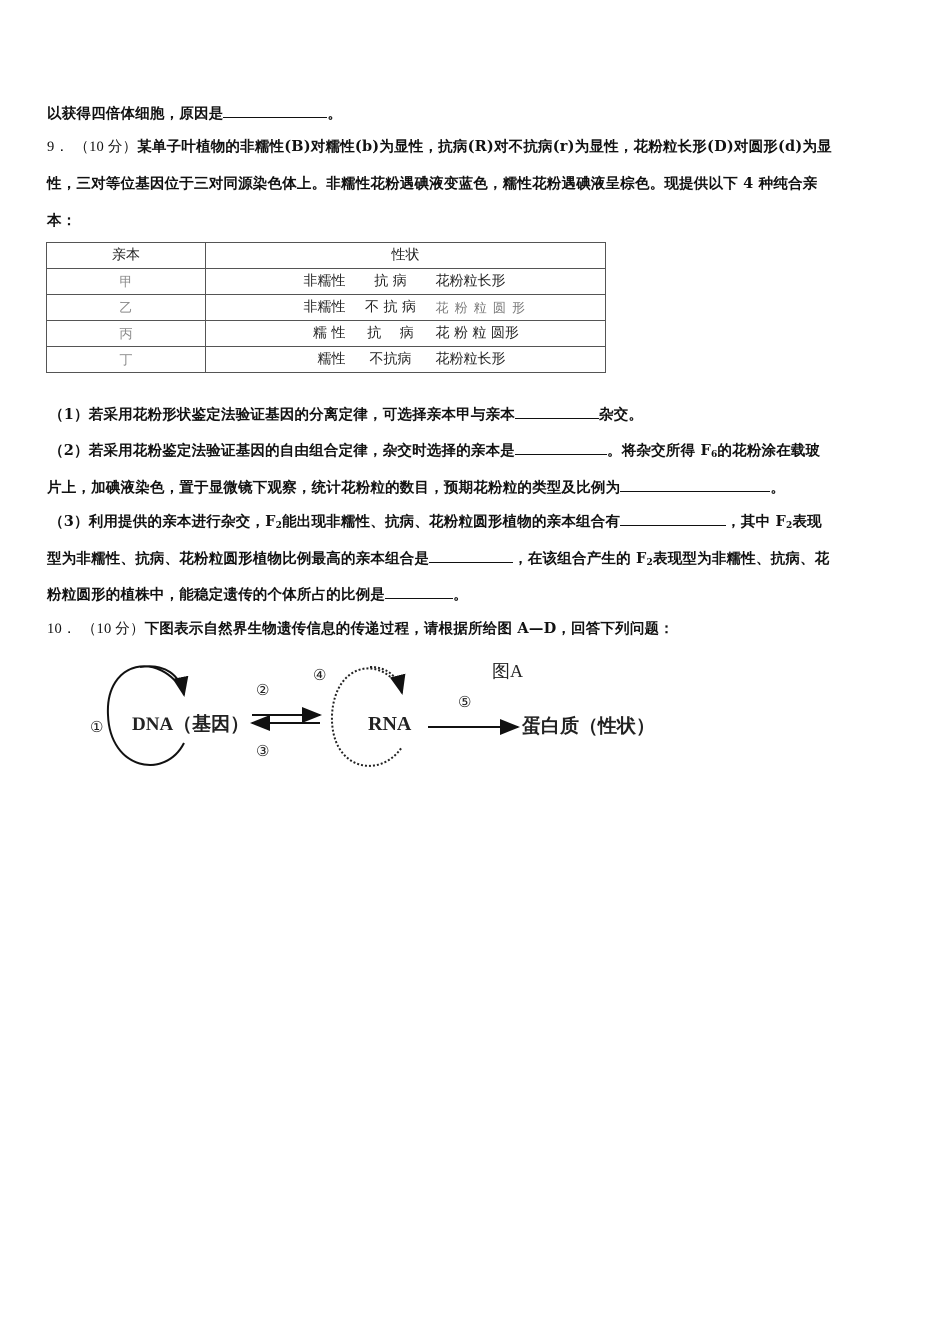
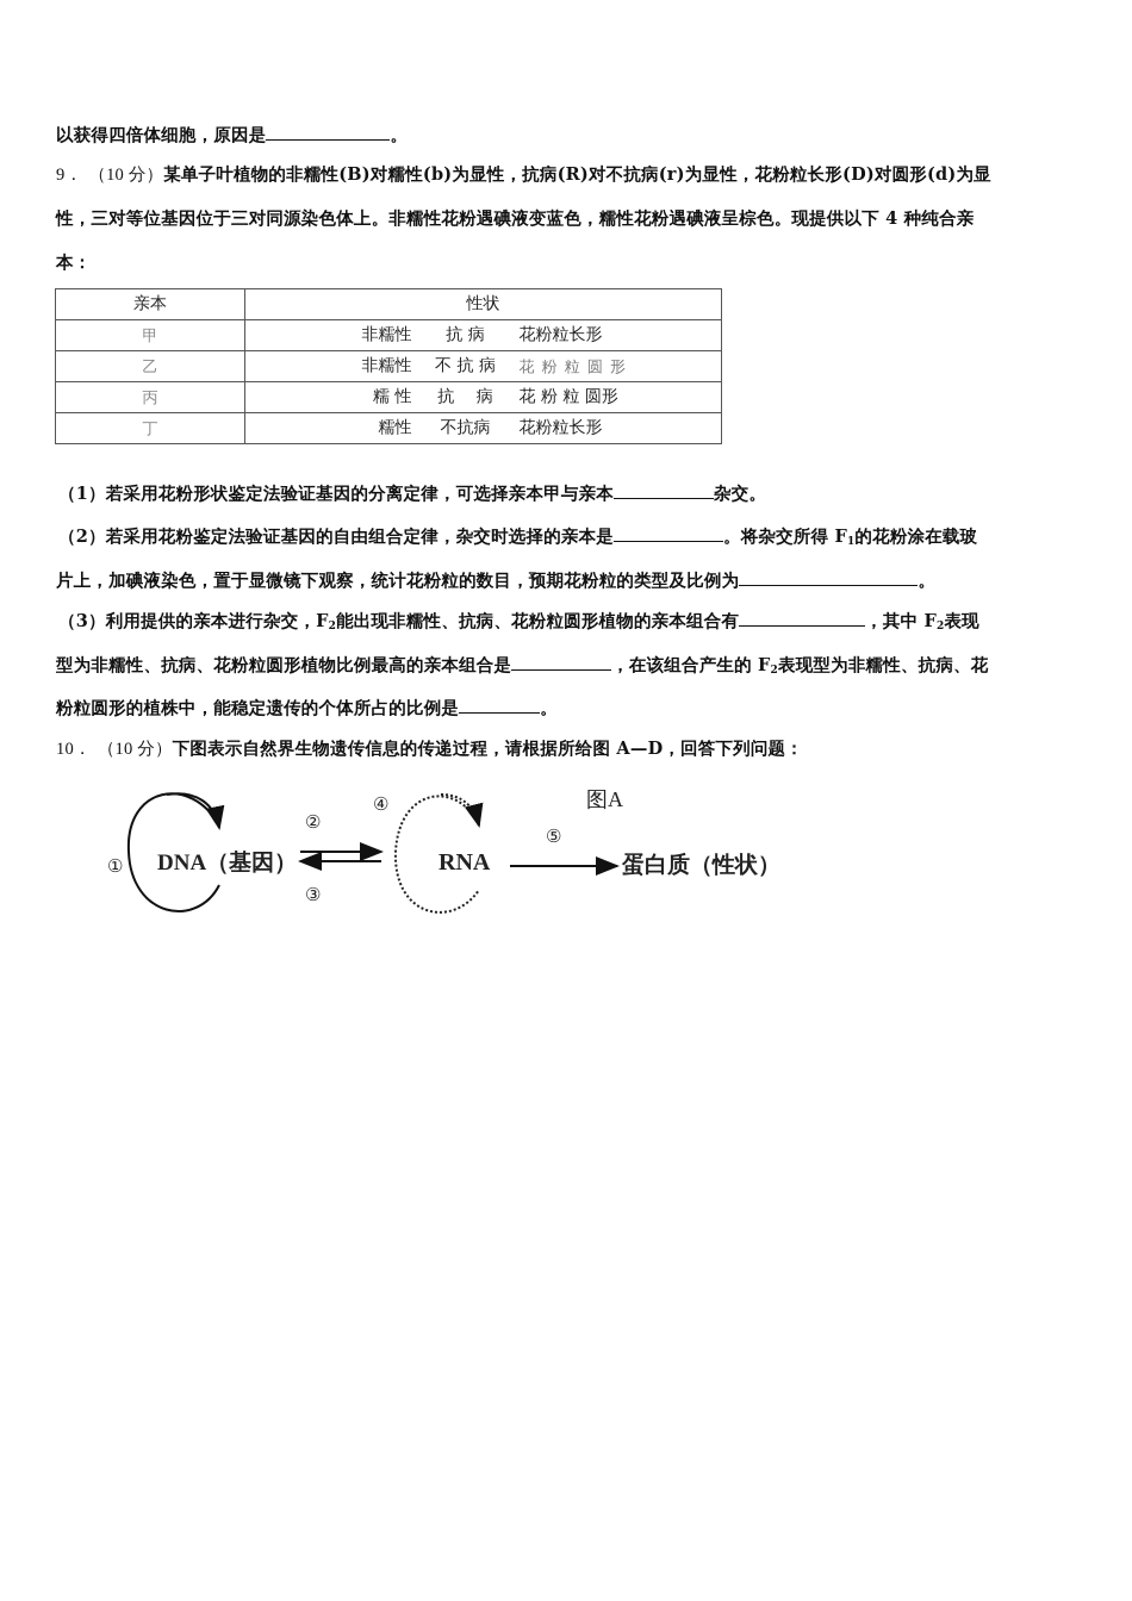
  以获得四倍体细胞，原因是 。
  9． （10 分）某单子叶植物的非糯性(B)对糯性(b)为显性，抗病(R)对不抗病(r)为显性，花粉粒长形(D)对圆形(d)为显
  性，三对等位基因位于三对同源染色体上。非糯性花粉遇碘液变蓝色，糯性花粉遇碘液呈棕色。现提供以下 4 种纯合亲
  本：
  亲本	性状
  甲	非糯性 抗 病 花粉粒长形
  乙	非糯性 不 抗 病 花 粉 粒 圆 形
  丙	糯 性 抗 病 花 粉 粒 圆形
  丁	糯性 不抗病 花粉粒长形
  （1）若采用花粉形状鉴定法验证基因的分离定律，可选择亲本甲与亲本 杂交。
- （2）若采用花粉鉴定法验证基因的自由组合定律，杂交时选择的亲本是 。将杂交所得 F6的花粉涂在载玻
+ （2）若采用花粉鉴定法验证基因的自由组合定律，杂交时选择的亲本是 。将杂交所得 F1的花粉涂在载玻
  片上，加碘液染色，置于显微镜下观察，统计花粉粒的数目，预期花粉粒的类型及比例为 。
  （3）利用提供的亲本进行杂交，F2能出现非糯性、抗病、花粉粒圆形植物的亲本组合有 ，其中 F2表现
  型为非糯性、抗病、花粉粒圆形植物比例最高的亲本组合是 ，在该组合产生的 F2表现型为非糯性、抗病、花
  粉粒圆形的植株中，能稳定遗传的个体所占的比例是 。
  10． （10 分）下图表示自然界生物遗传信息的传递过程，请根据所给图 A—D，回答下列问题：
  ①
  DNA（基因）
  ②
  ③
  ④
  RNA
  ⑤
  图A
  蛋白质（性状）
